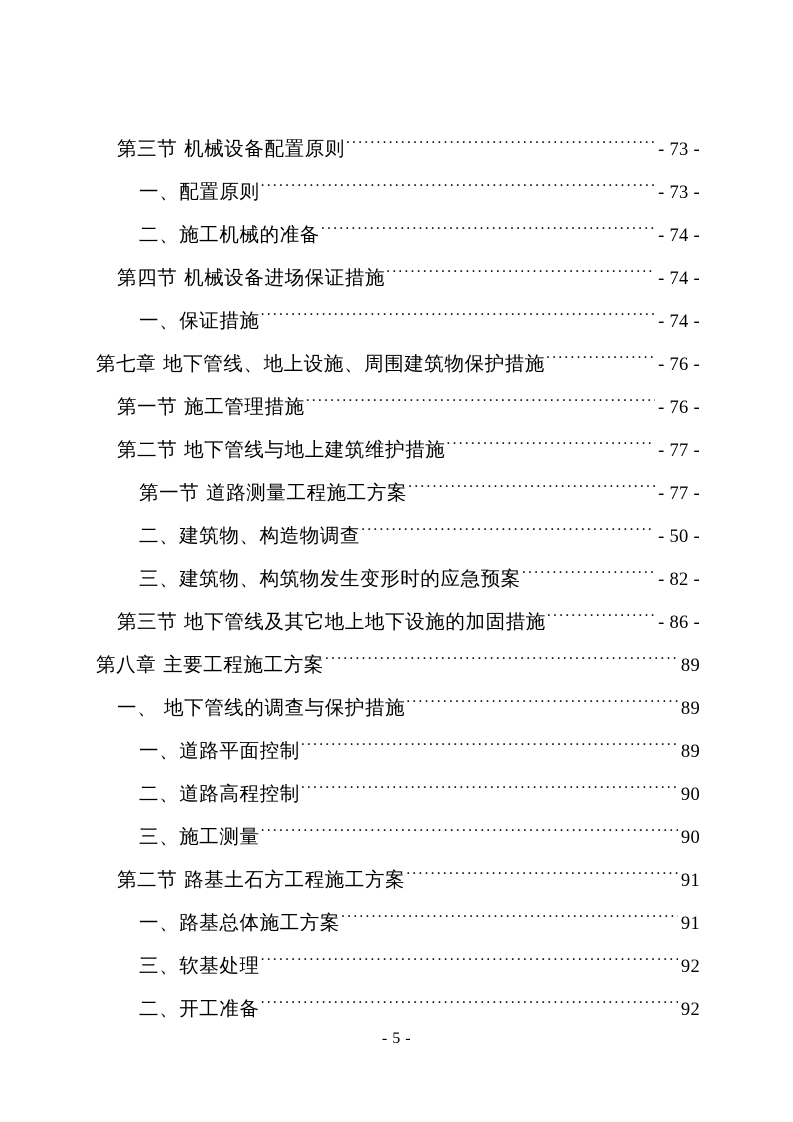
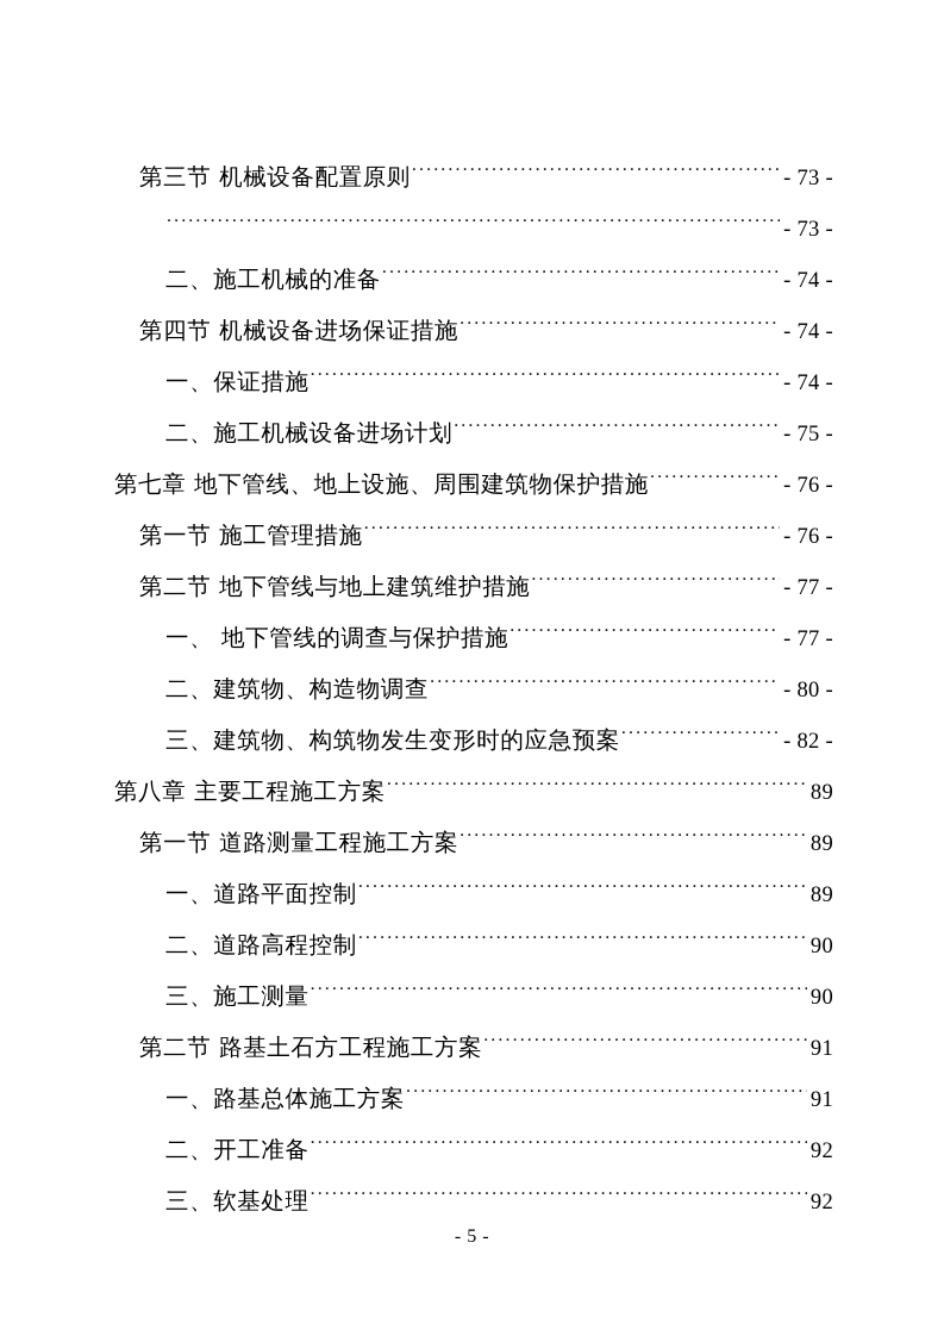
  第三节 机械设备配置原则
  - 73 -
- 一、配置原则
  - 73 -
  二、施工机械的准备
  - 74 -
  第四节 机械设备进场保证措施
  - 74 -
  一、保证措施
  - 74 -
+ 二、施工机械设备进场计划
+ - 75 -
  第七章 地下管线、地上设施、周围建筑物保护措施
  - 76 -
  第一节 施工管理措施
  - 76 -
  第二节 地下管线与地上建筑维护措施
  - 77 -
- 第一节 道路测量工程施工方案
+ 一、 地下管线的调查与保护措施
  - 77 -
  二、建筑物、构造物调查
- - 50 -
+ - 80 -
  三、建筑物、构筑物发生变形时的应急预案
  - 82 -
- 第三节 地下管线及其它地上地下设施的加固措施
- - 86 -
  第八章 主要工程施工方案
  89
- 一、 地下管线的调查与保护措施
+ 第一节 道路测量工程施工方案
  89
  一、道路平面控制
  89
  二、道路高程控制
  90
  三、施工测量
  90
  第二节 路基土石方工程施工方案
  91
  一、路基总体施工方案
  91
- 三、软基处理
+ 二、开工准备
  92
- 二、开工准备
+ 三、软基处理
  92
  - 5 -
